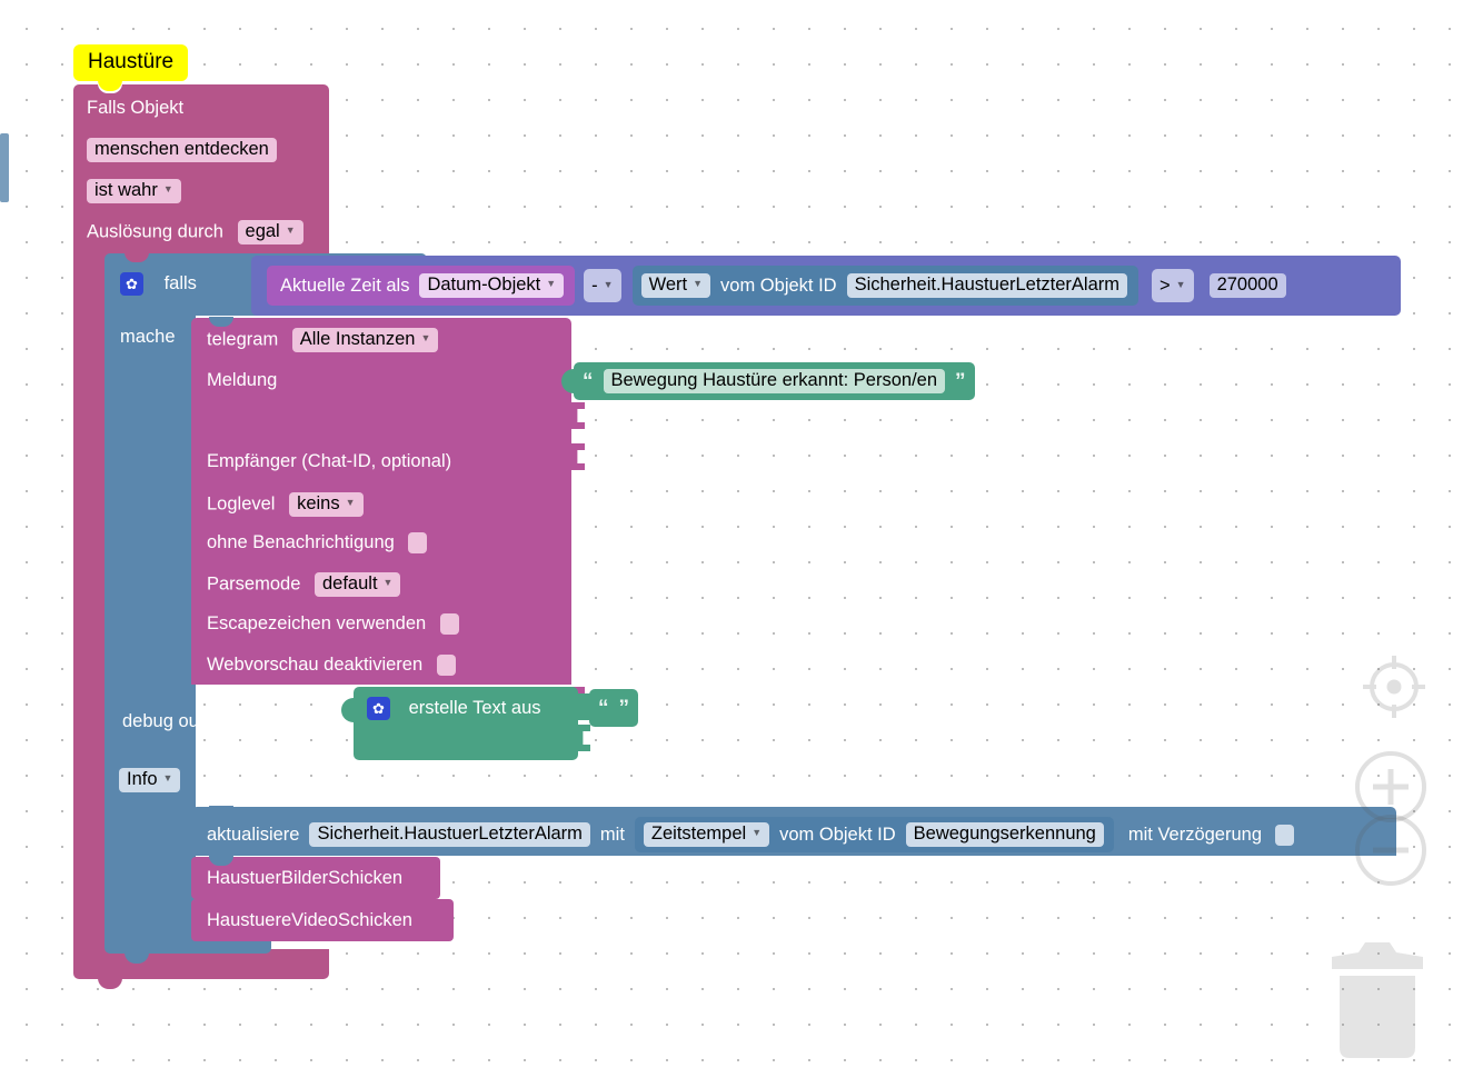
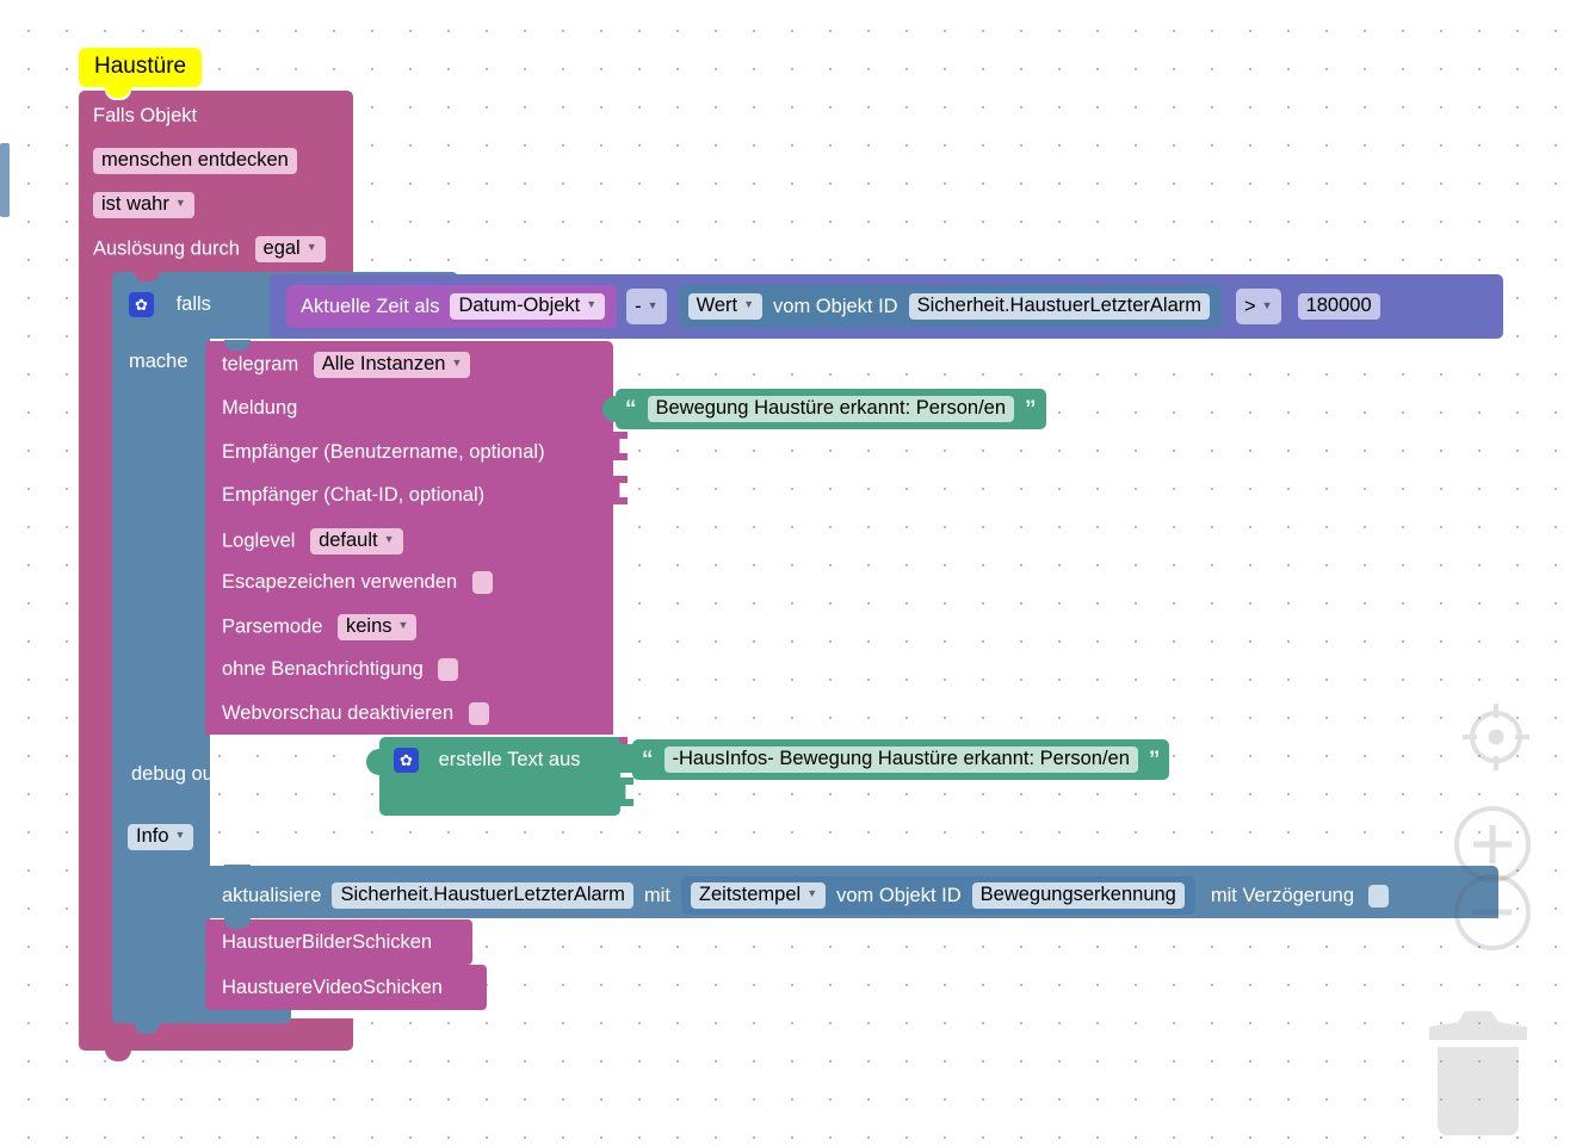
  Haustüre
  Falls Objekt
  menschen entdecken
  ist wahr
  ▼
  Auslösung durch
  egal
  ▼
  ✿ falls
  mache
  debug output
  Info
  ▼
  Aktuelle Zeit als
  Datum-Objekt
  ▼
  -
  ▼
  Wert
  ▼
  vom Objekt ID
  Sicherheit.HaustuerLetzterAlarm
  >
  ▼
- 270000
+ 180000
  telegram
  Alle Instanzen
  ▼
  Meldung
+ Empfänger (Benutzername, optional)
  Empfänger (Chat-ID, optional)
  Loglevel
- keins
+ default
  ▼
- ohne Benachrichtigung
+ Escapezeichen verwenden
  Parsemode
- default
+ keins
  ▼
- Escapezeichen verwenden
+ ohne Benachrichtigung
  Webvorschau deaktivieren
  “
  Bewegung Haustüre erkannt: Person/en
  ”
  ✿ erstelle Text aus
  “
+ -HausInfos- Bewegung Haustüre erkannt: Person/en
  ”
  aktualisiere
  Sicherheit.HaustuerLetzterAlarm
  mit
  Zeitstempel
  ▼
  vom Objekt ID
  Bewegungserkennung
  mit Verzögerung
  HaustuerBilderSchicken
  HaustuereVideoSchicken
